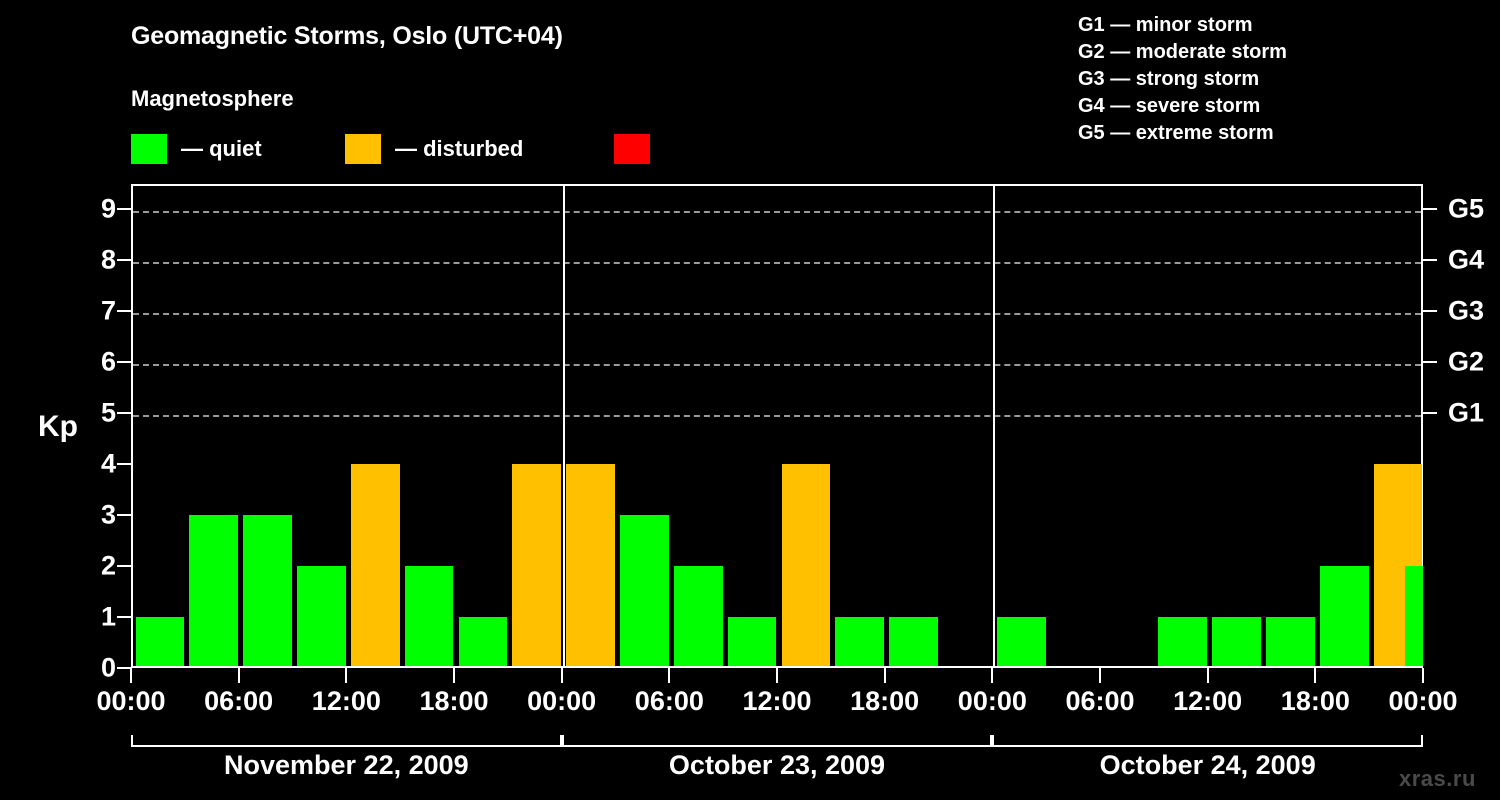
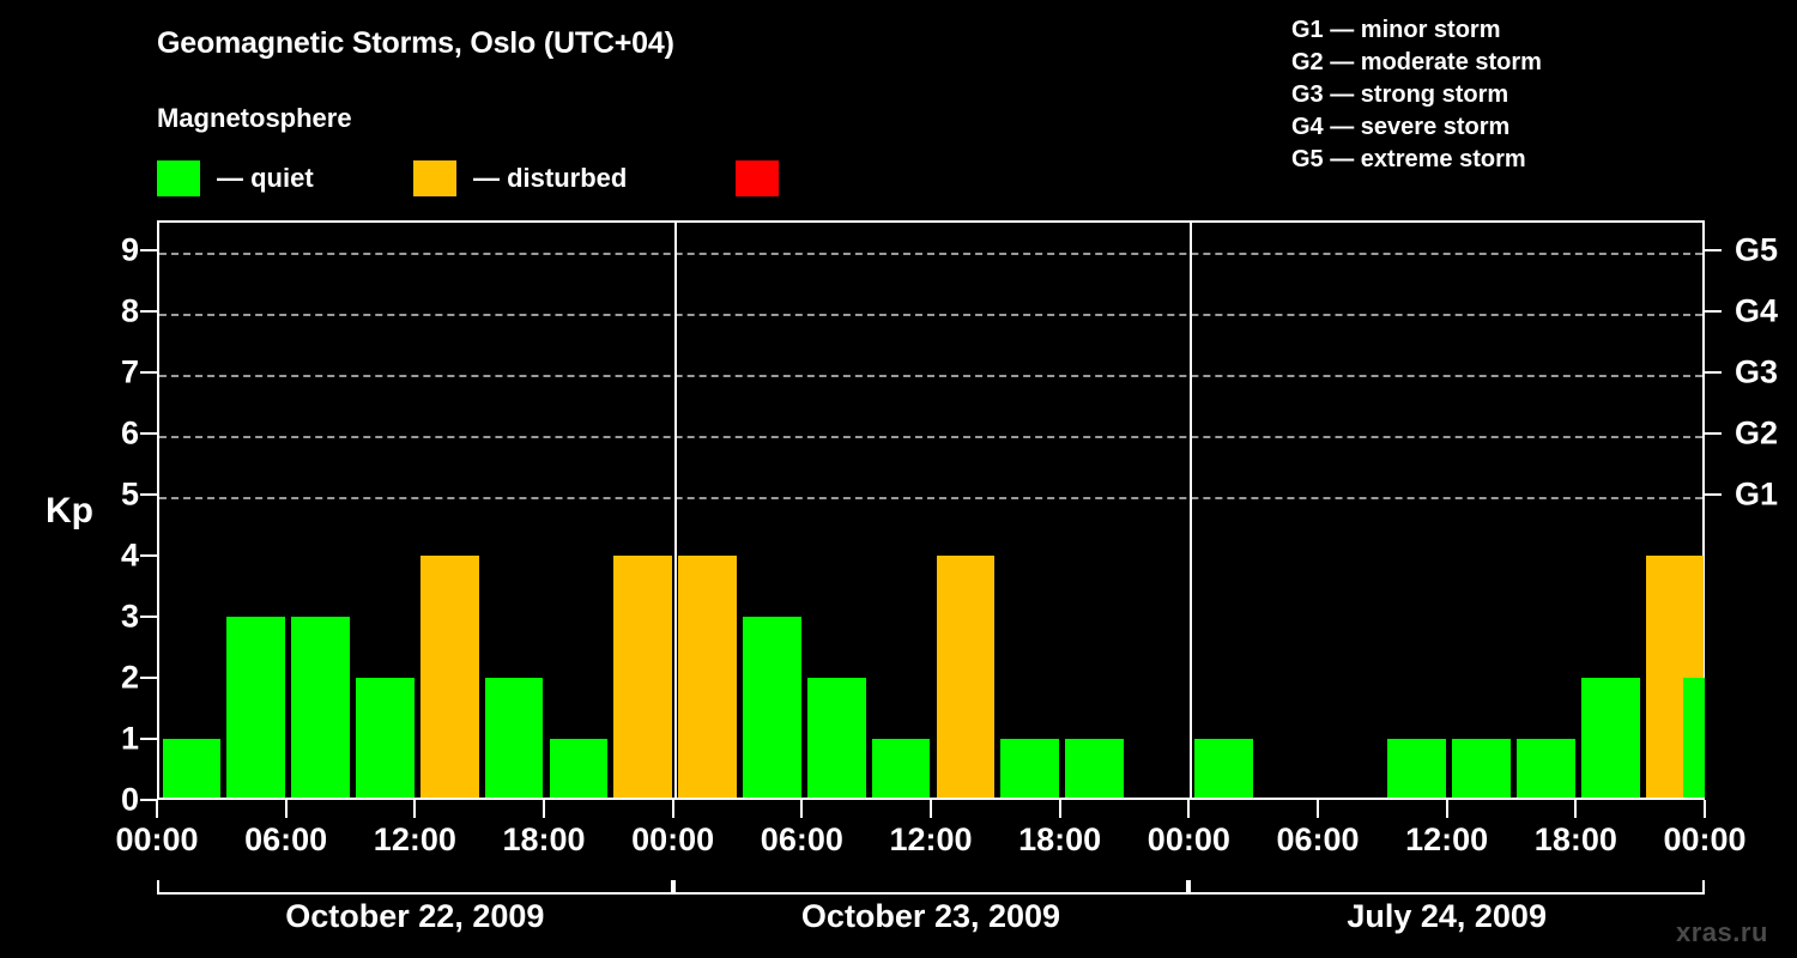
  Geomagnetic Storms, Oslo (UTC+04)
  Magnetosphere
  — quiet
  — disturbed
  G1 — minor storm
  G2 — moderate storm
  G3 — strong storm
  G4 — severe storm
  G5 — extreme storm
  Kp
  0
  1
  2
  3
  4
  5
  6
  7
  8
  9
  G1
  G2
  G3
  G4
  G5
  00:00
  06:00
  12:00
  18:00
  00:00
  06:00
  12:00
  18:00
  00:00
  06:00
  12:00
  18:00
  00:00
- November 22, 2009
+ October 22, 2009
  October 23, 2009
- October 24, 2009
+ July 24, 2009
  xras.ru
